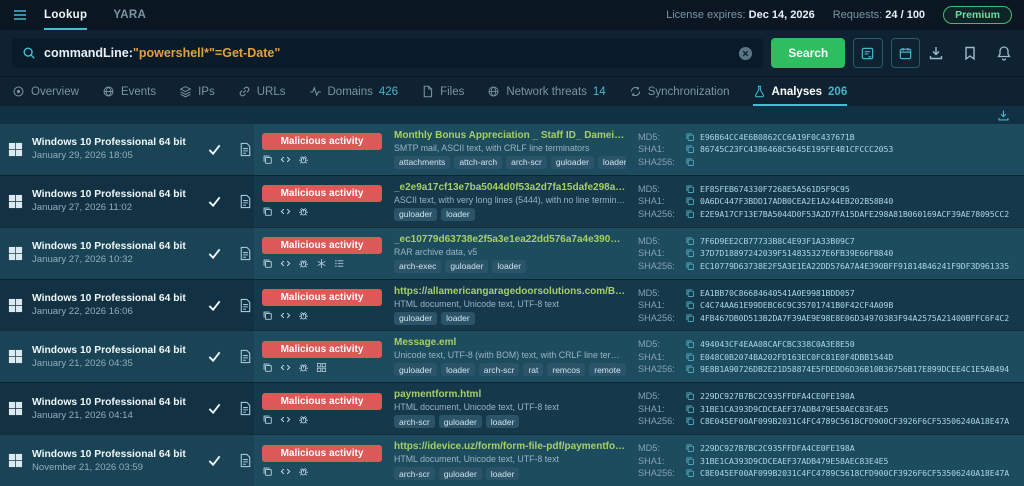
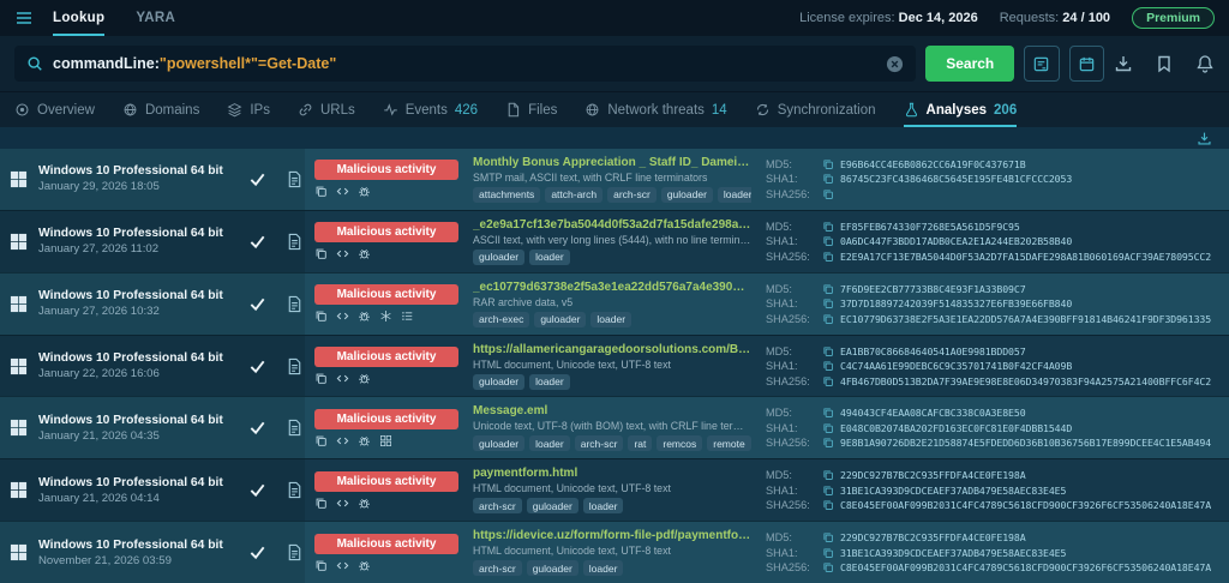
  Lookup
  YARA
  License expires: Dec 14, 2026
  Requests: 24 / 100
  Premium
  commandLine:"powershell*"=Get-Date"
  Search
  Overview
- Events
+ Domains
  IPs
  URLs
- Domains
+ Events
  426
  Files
  Network threats
  14
  Synchronization
  Analyses
  206
  Windows 10 Professional 64 bit
  January 29, 2026 18:05
  Malicious activity
  Monthly Bonus Appreciation _ Staff ID_ Dameion
  SMTP mail, ASCII text, with CRLF line terminators
  attachments
  attch-arch
  arch-scr
  guloader
  loader
  MD5:
  E96B64CC4E6B0862CC6A19F0C437671B
  SHA1:
  86745C23FC4386468C5645E195FE4B1CFCCC2053
  SHA256:
  Windows 10 Professional 64 bit
  January 27, 2026 11:02
  Malicious activity
  _e2e9a17cf13e7ba5044d0f53a2d7fa15dafe298a81
  ASCII text, with very long lines (5444), with no line terminat
  guloader
  loader
  MD5:
  EF85FEB674330F7268E5A561D5F9C95
  SHA1:
  0A6DC447F3BDD17ADB0CEA2E1A244EB202B58B40
  SHA256:
  E2E9A17CF13E7BA5044D0F53A2D7FA15DAFE298A81B060169ACF39AE78095CC2
  Windows 10 Professional 64 bit
  January 27, 2026 10:32
  Malicious activity
  _ec10779d63738e2f5a3e1ea22dd576a7a4e390bff9
  RAR archive data, v5
  arch-exec
  guloader
  loader
  MD5:
  7F6D9EE2CB77733B8C4E93F1A33B09C7
  SHA1:
  37D7D18897242039F514835327E6FB39E66FB840
  SHA256:
  EC10779D63738E2F5A3E1EA22DD576A7A4E390BFF91814B46241F9DF3D961335
  Windows 10 Professional 64 bit
  January 22, 2026 16:06
  Malicious activity
  https://allamericangaragedoorsolutions.com/Bon
  HTML document, Unicode text, UTF-8 text
  guloader
  loader
  MD5:
  EA1BB70C86684640541A0E9981BDD057
  SHA1:
  C4C74AA61E99DEBC6C9C35701741B0F42CF4A09B
  SHA256:
  4FB467DB0D513B2DA7F39AE9E98E8E06D34970383F94A2575A21400BFFC6F4C2
  Windows 10 Professional 64 bit
  January 21, 2026 04:35
  Malicious activity
  Message.eml
  Unicode text, UTF-8 (with BOM) text, with CRLF line termin
  guloader
  loader
  arch-scr
  rat
  remcos
  remote
  MD5:
  494043CF4EAA08CAFCBC338C0A3E8E50
  SHA1:
  E048C0B2074BA202FD163EC0FC81E0F4DBB1544D
  SHA256:
  9E8B1A90726DB2E21D58874E5FDEDD6D36B10B36756B17E899DCEE4C1E5AB494
  Windows 10 Professional 64 bit
  January 21, 2026 04:14
  Malicious activity
  paymentform.html
  HTML document, Unicode text, UTF-8 text
  arch-scr
  guloader
  loader
  MD5:
  229DC927B7BC2C935FFDFA4CE0FE198A
  SHA1:
  31BE1CA393D9CDCEAEF37ADB479E58AEC83E4E5
  SHA256:
  C8E045EF00AF099B2031C4FC4789C5618CFD900CF3926F6CF53506240A18E47A
  Windows 10 Professional 64 bit
  November 21, 2026 03:59
  Malicious activity
  https://idevice.uz/form/form-file-pdf/paymentform
  HTML document, Unicode text, UTF-8 text
  arch-scr
  guloader
  loader
  MD5:
  229DC927B7BC2C935FFDFA4CE0FE198A
  SHA1:
  31BE1CA393D9CDCEAEF37ADB479E58AEC83E4E5
  SHA256:
  C8E045EF00AF099B2031C4FC4789C5618CFD900CF3926F6CF53506240A18E47A
